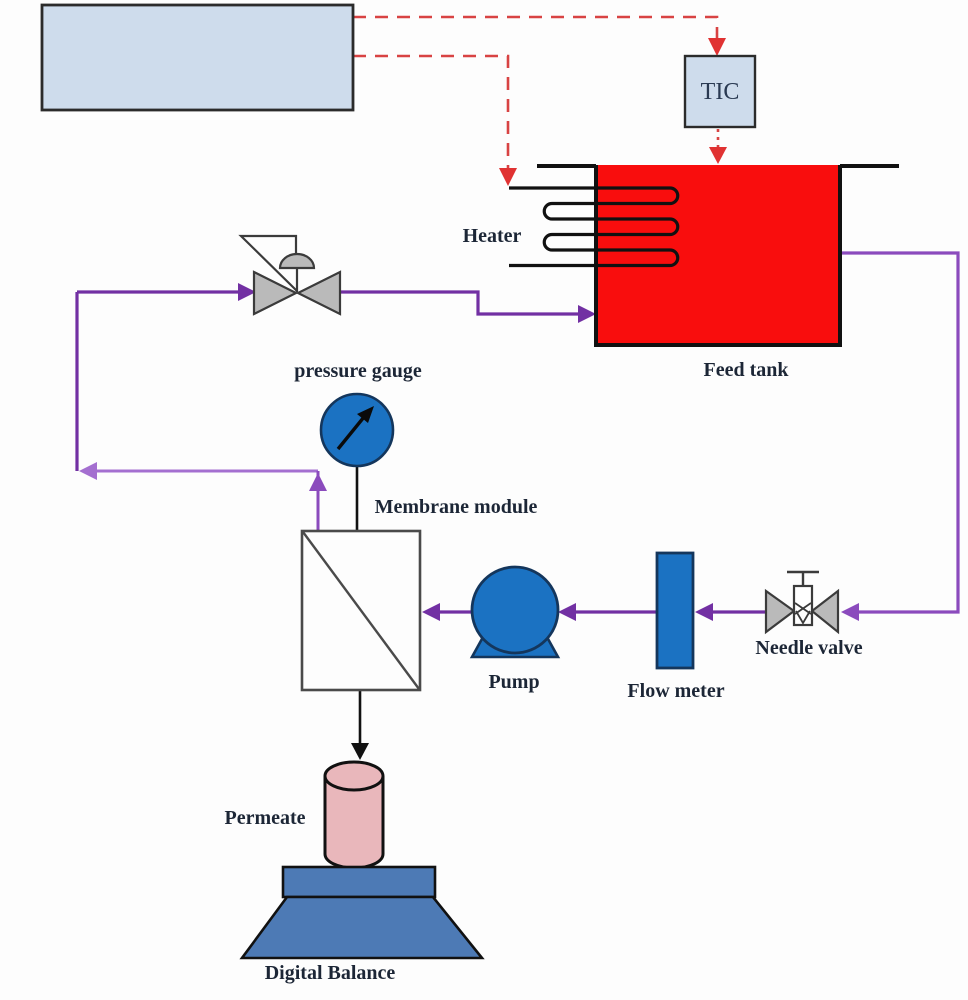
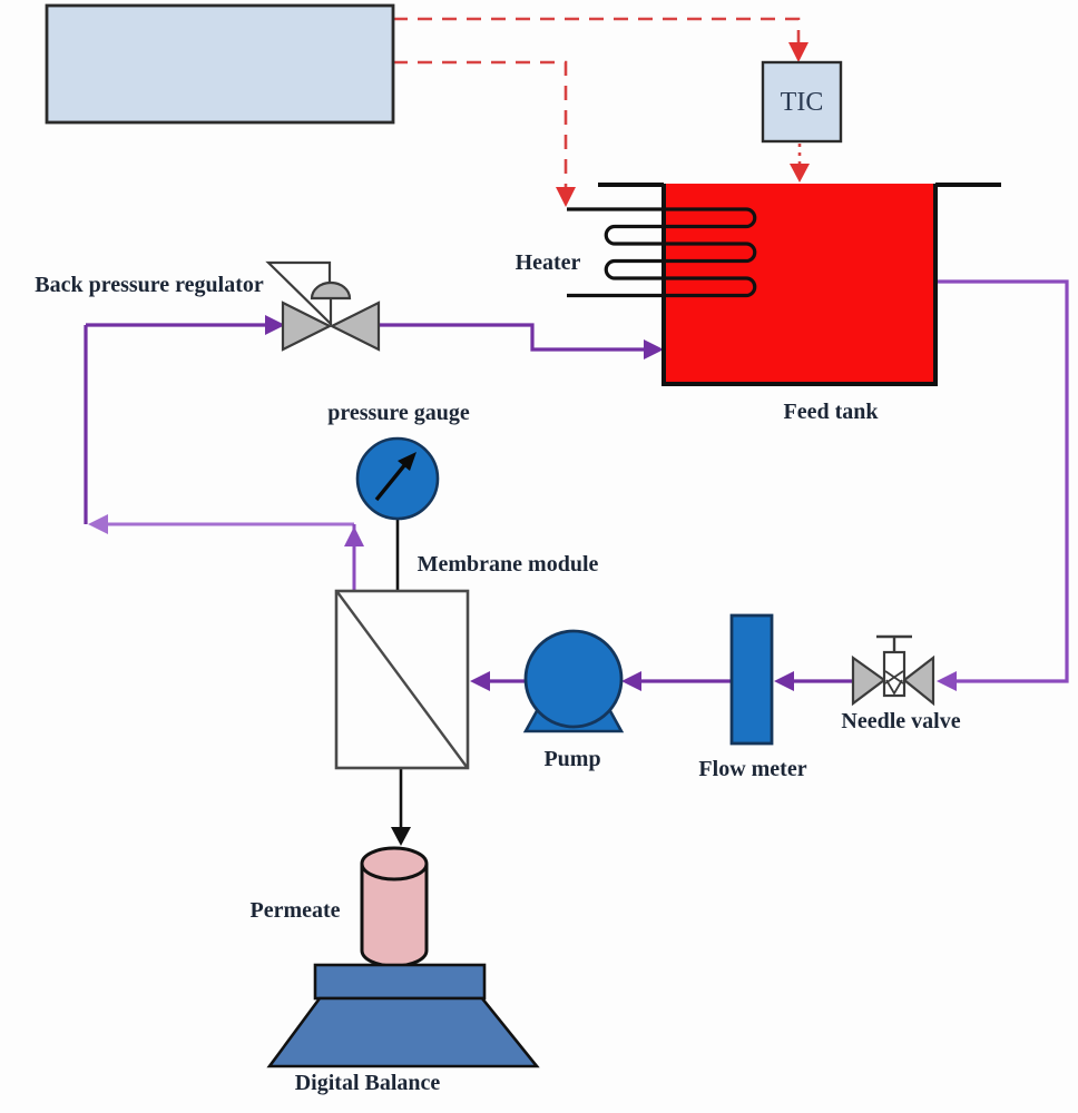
  TIC
  Heater
+ Back pressure regulator
  pressure gauge
  Feed tank
  Membrane module
  Pump
  Flow meter
  Needle valve
  Permeate
  Digital Balance
